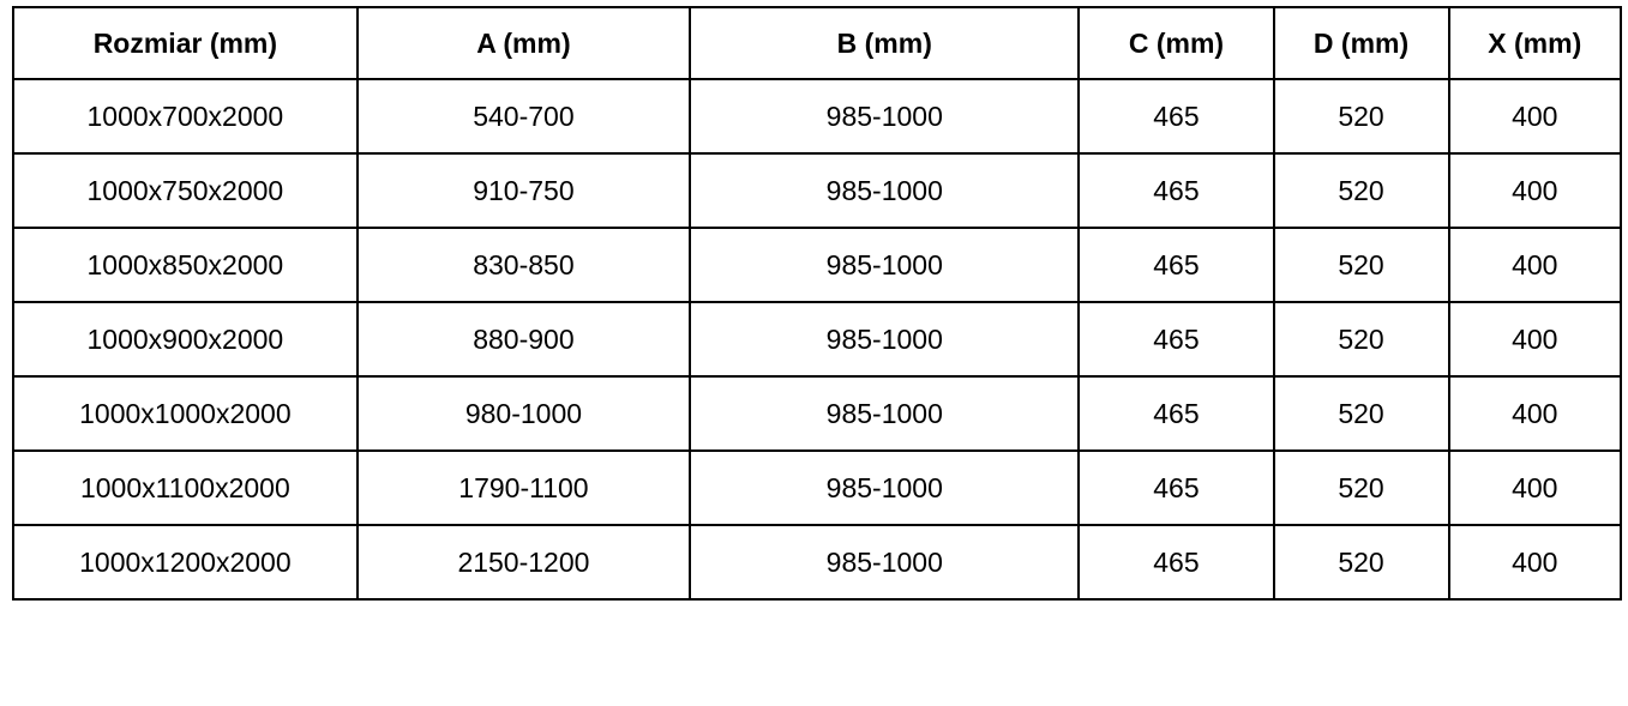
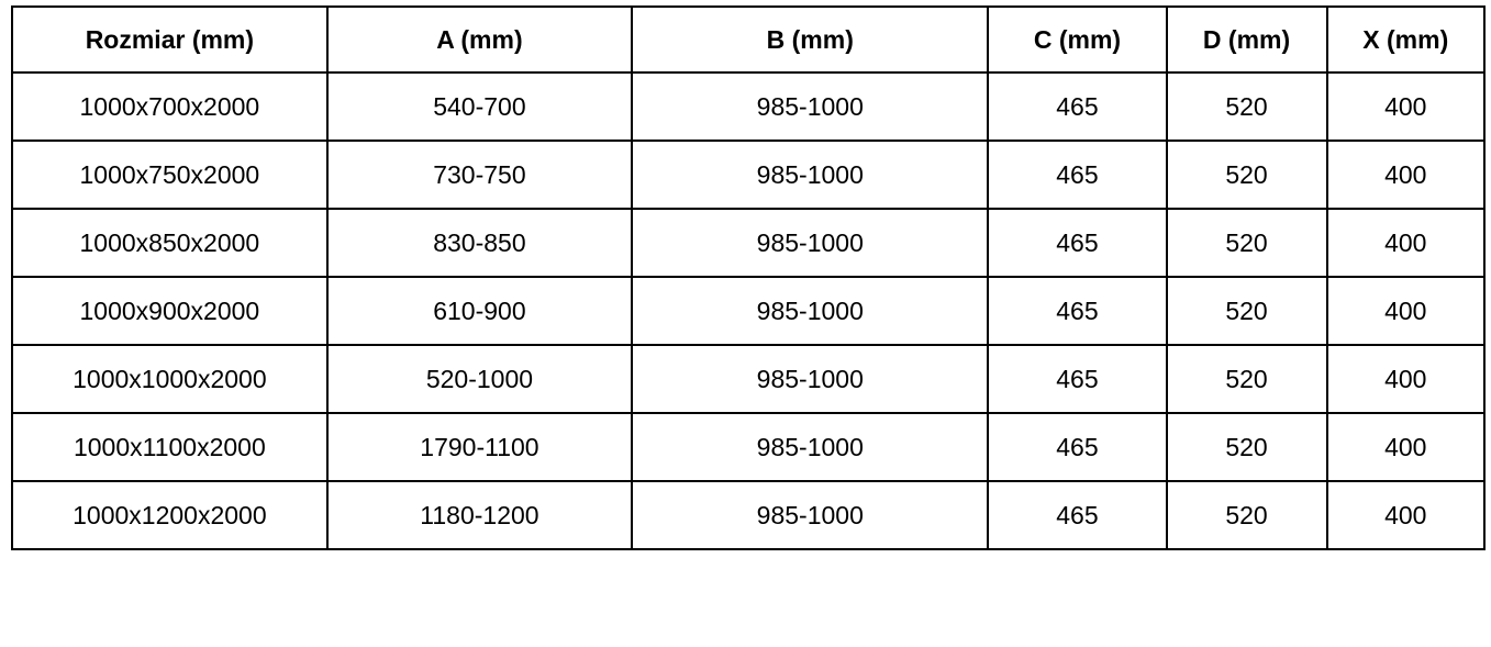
  Rozmiar (mm)	A (mm)	B (mm)	C (mm)	D (mm)	X (mm)
  1000x700x2000	540-700	985-1000	465	520	400
- 1000x750x2000	910-750	985-1000	465	520	400
+ 1000x750x2000	730-750	985-1000	465	520	400
  1000x850x2000	830-850	985-1000	465	520	400
- 1000x900x2000	880-900	985-1000	465	520	400
+ 1000x900x2000	610-900	985-1000	465	520	400
- 1000x1000x2000	980-1000	985-1000	465	520	400
+ 1000x1000x2000	520-1000	985-1000	465	520	400
  1000x1100x2000	1790-1100	985-1000	465	520	400
- 1000x1200x2000	2150-1200	985-1000	465	520	400
+ 1000x1200x2000	1180-1200	985-1000	465	520	400
